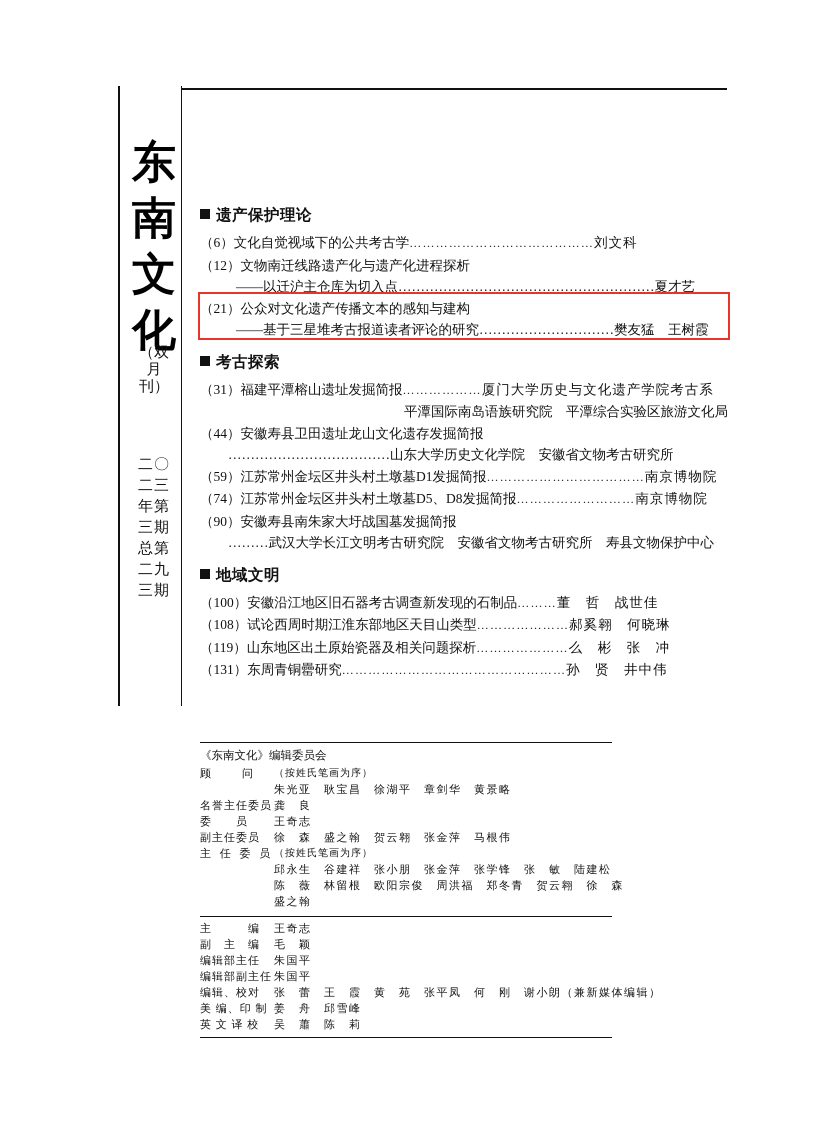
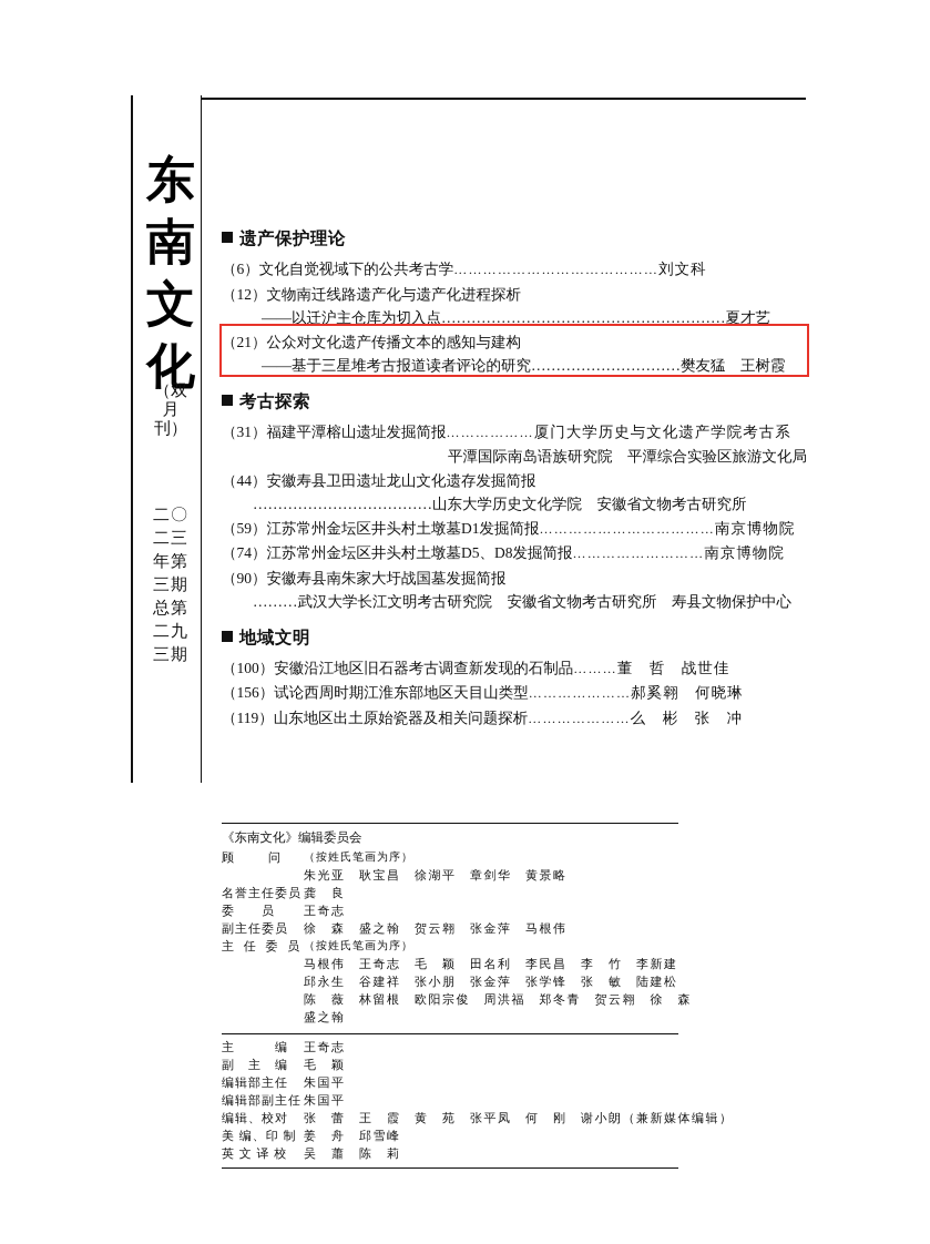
  东南文化
  （双月刊）
  二〇二三年第三期 总第二九三期
  遗产保护理论
  （6）文化自觉视域下的公共考古学……………………………………刘文科
  （12）文物南迁线路遗产化与遗产化进程探析
  ——以迁沪主仓库为切入点…………………………………………………夏才艺
  （21）公众对文化遗产传播文本的感知与建构
  ——基于三星堆考古报道读者评论的研究…………………………樊友猛 王树霞
  考古探索
  （31）福建平潭榕山遗址发掘简报………………厦门大学历史与文化遗产学院考古系
  平潭国际南岛语族研究院 平潭综合实验区旅游文化局
  （44）安徽寿县卫田遗址龙山文化遗存发掘简报
  ………………………………山东大学历史文化学院 安徽省文物考古研究所
  （59）江苏常州金坛区井头村土墩墓D1发掘简报………………………………南京博物院
  （74）江苏常州金坛区井头村土墩墓D5、D8发掘简报………………………南京博物院
  （90）安徽寿县南朱家大圩战国墓发掘简报
  ………武汉大学长江文明考古研究院 安徽省文物考古研究所 寿县文物保护中心
  地域文明
  （100）安徽沿江地区旧石器考古调查新发现的石制品………董 哲 战世佳
- （108）试论西周时期江淮东部地区天目山类型…………………郝奚翱 何晓琳
+ （156）试论西周时期江淮东部地区天目山类型…………………郝奚翱 何晓琳
  （119）山东地区出土原始瓷器及相关问题探析…………………么 彬 张 冲
- （131）东周青铜罍研究……………………………………………孙 贤 井中伟
  《东南文化》编辑委员会
  顾 问
  （按姓氏笔画为序）
  朱光亚 耿宝昌 徐湖平 章剑华 黄景略
  名誉主任委员
  龚 良
  委 员
  王奇志
  副主任委员
  徐 森 盛之翰 贺云翱 张金萍 马根伟
  主 任 委 员
  （按姓氏笔画为序）
+ 马根伟 王奇志 毛 颖 田名利 李民昌 李 竹 李新建
  邱永生 谷建祥 张小朋 张金萍 张学锋 张 敏 陆建松
  陈 薇 林留根 欧阳宗俊 周洪福 郑冬青 贺云翱 徐 森
  盛之翰
  主 编
  王奇志
  副 主 编
  毛 颖
  编辑部主任
  朱国平
  编辑部副主任
  朱国平
  编辑、校对
  张 蕾 王 霞 黄 苑 张平凤 何 刚 谢小朗（兼新媒体编辑）
  美 编、印 制
  姜 舟 邱雪峰
  英 文 译 校
  吴 蕭 陈 莉
